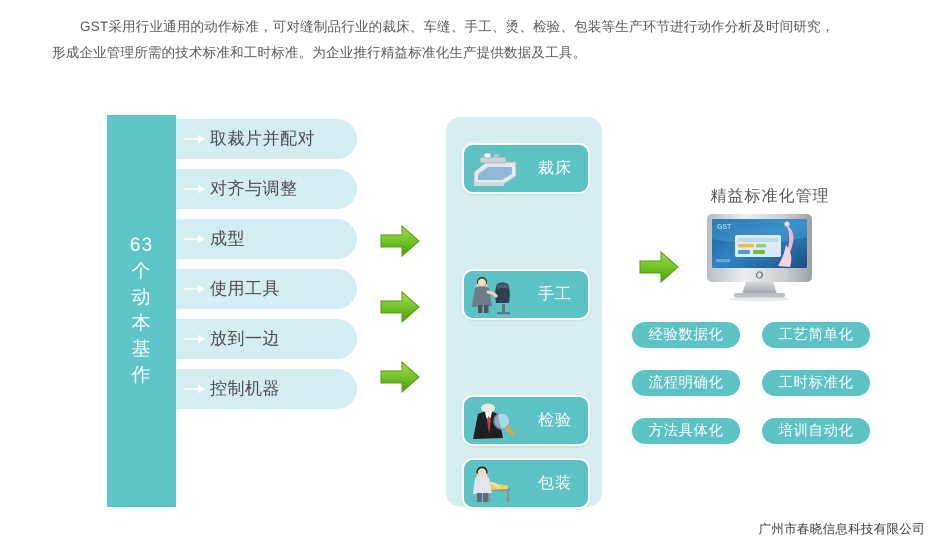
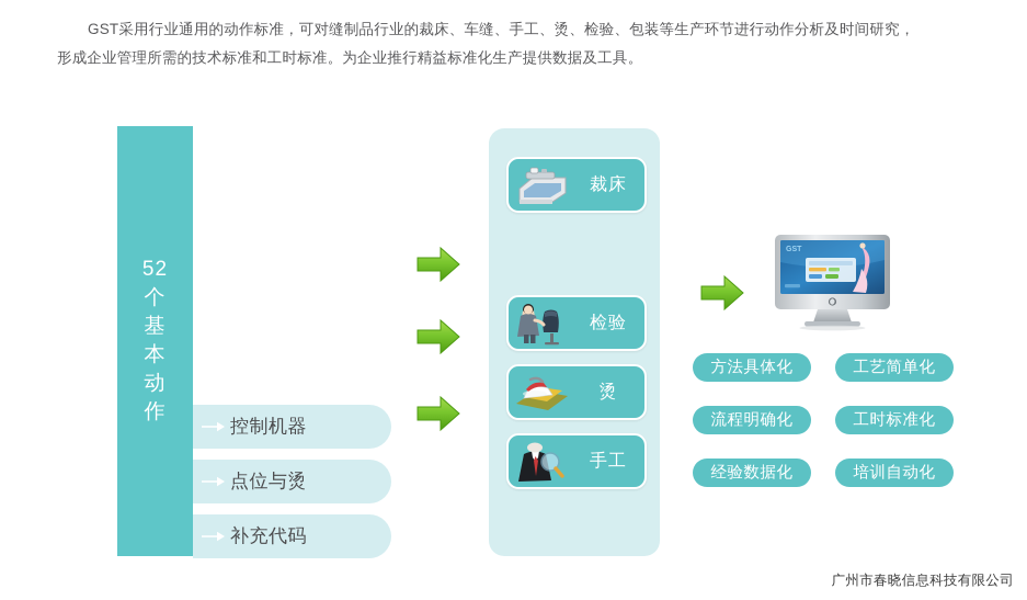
  GST采用行业通用的动作标准，可对缝制品行业的裁床、车缝、手工、烫、检验、包装等生产环节进行动作分析及时间研究，
  形成企业管理所需的技术标准和工时标准。为企业推行精益标准化生产提供数据及工具。
- 63
+ 52
  个
- 动
+ 基
  本
- 基
+ 动
  作
- 取裁片并配对
- 对齐与调整
- 成型
- 使用工具
- 放到一边
  控制机器
+ 点位与烫
+ 补充代码
  裁床
- 手工
+ 检验
+ 烫
- 检验
+ 手工
- 包装
- 精益标准化管理
- 经验数据化
+ 方法具体化
  工艺简单化
  流程明确化
  工时标准化
- 方法具体化
+ 经验数据化
  培训自动化
  广州市春晓信息科技有限公司
